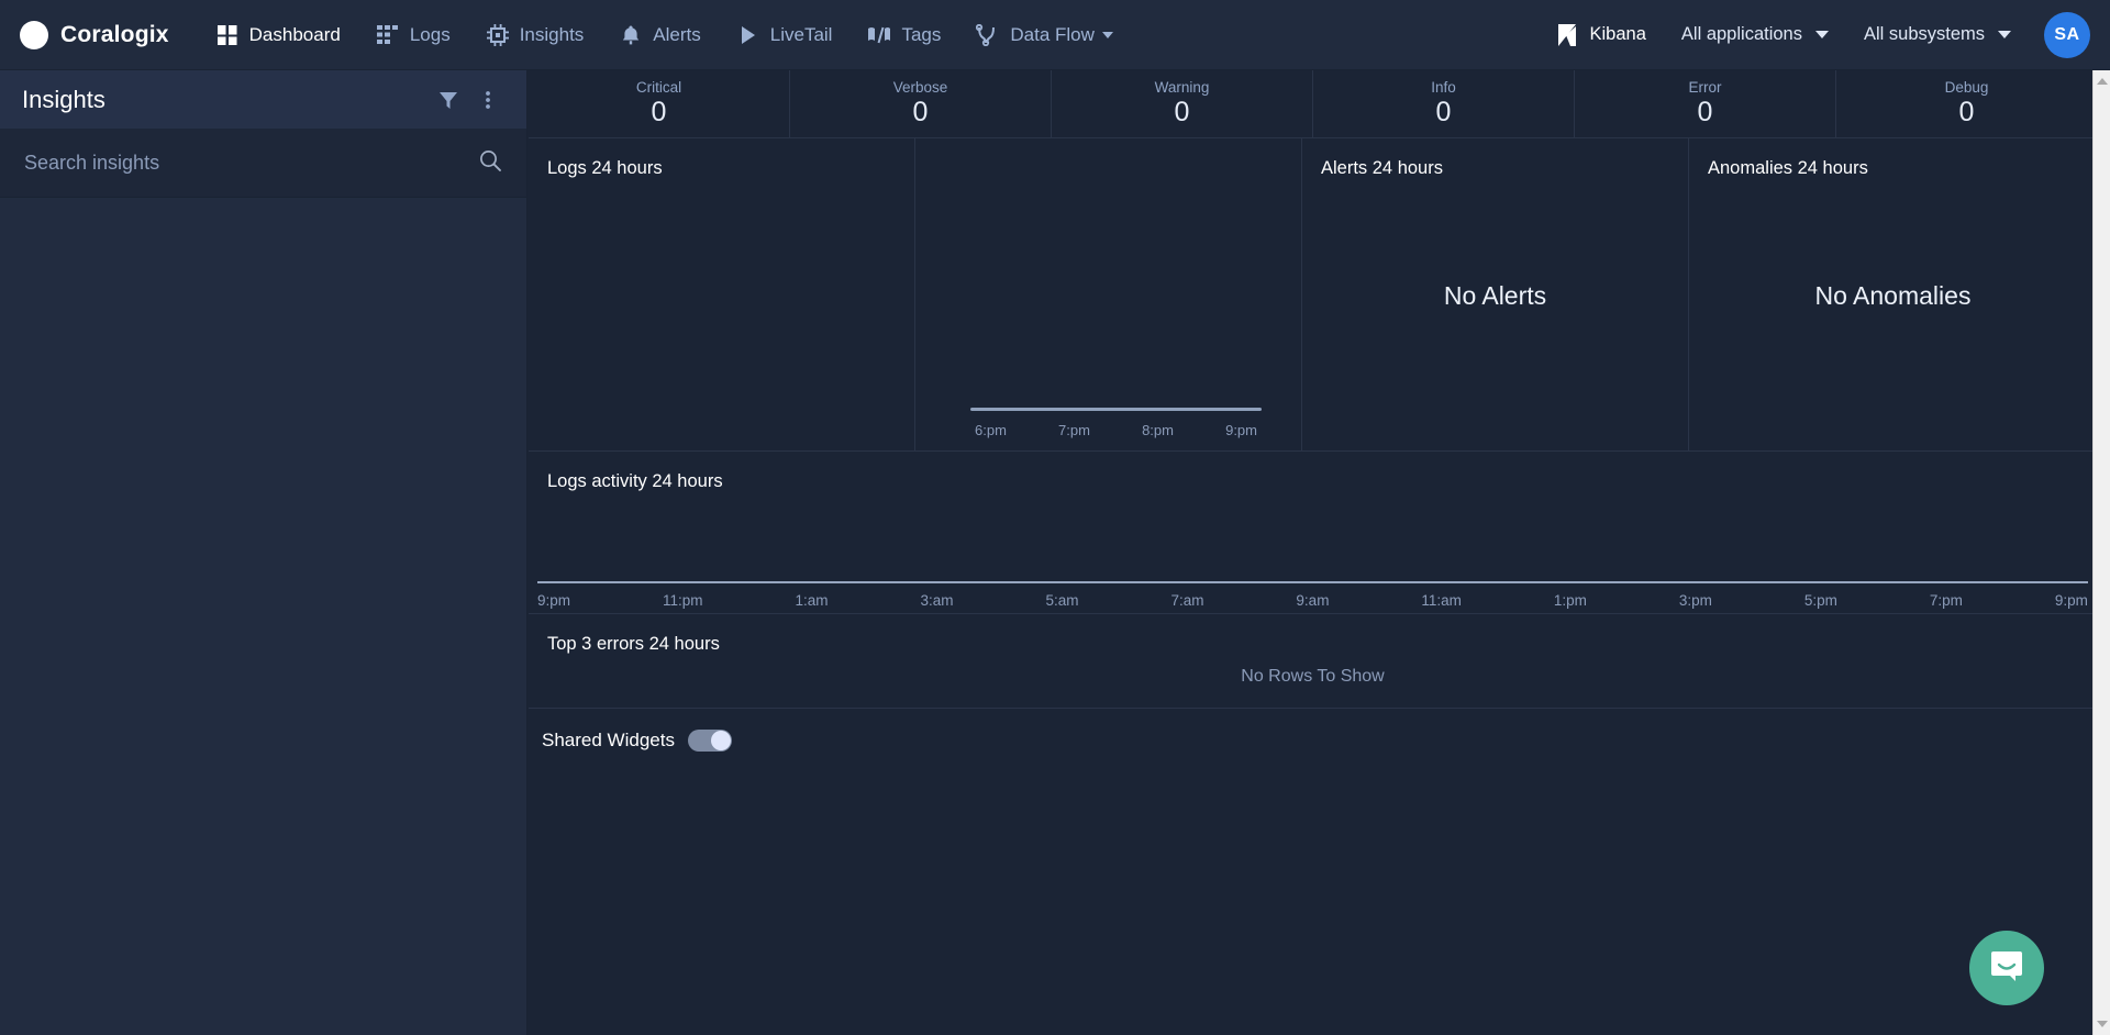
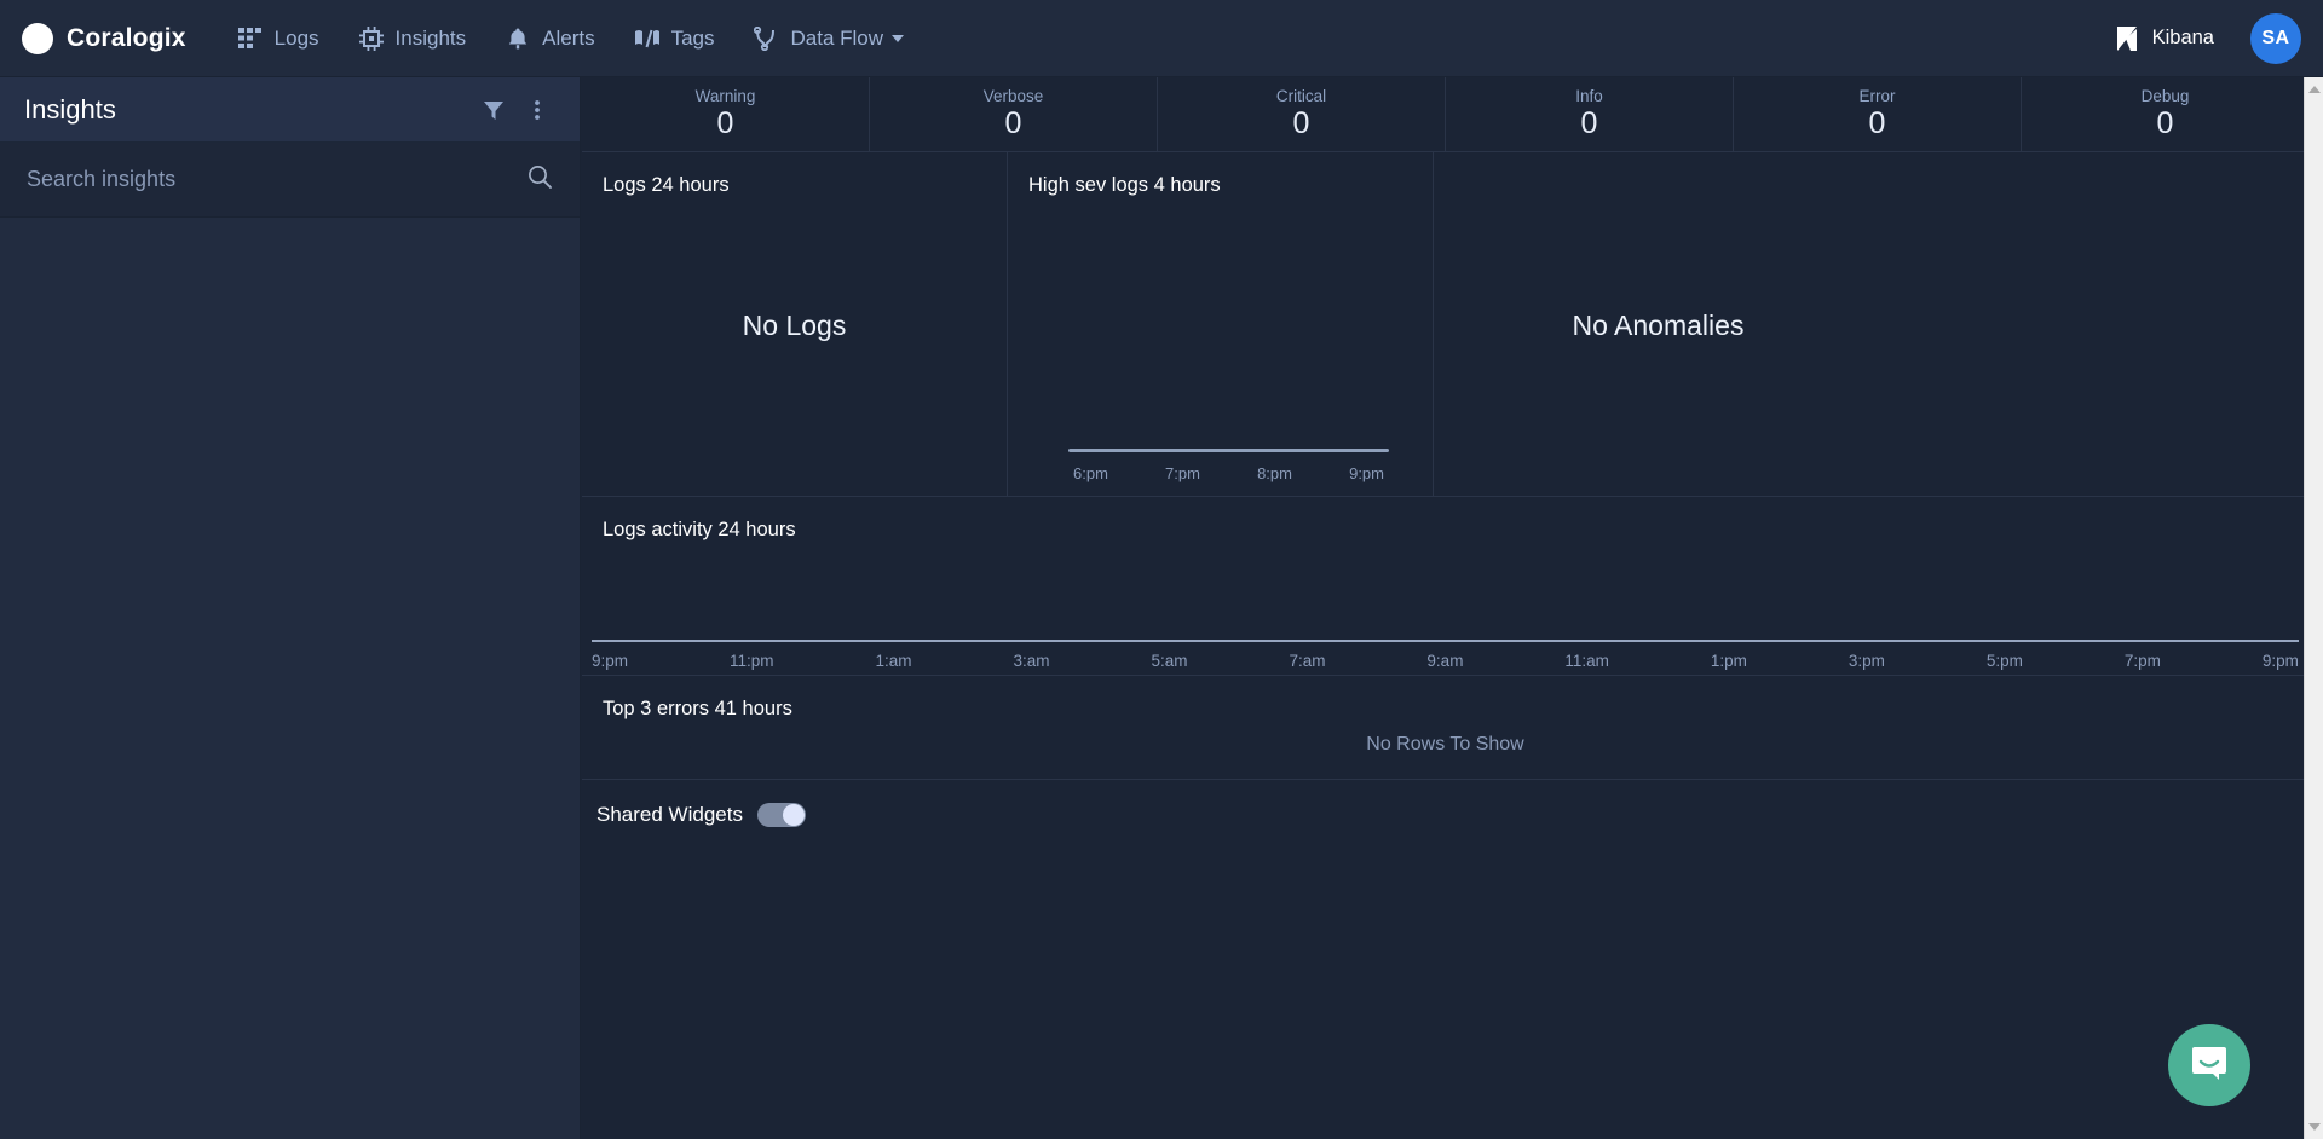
  Coralogix
- Dashboard
  Logs
  Insights
  Alerts
- LiveTail
  Tags
  Data Flow
  Kibana
- All applications
- All subsystems
  SA
  Insights
  Search insights
- Critical
+ Warning
  0
  Verbose
  0
- Warning
+ Critical
  0
  Info
  0
  Error
  0
  Debug
  0
  Logs 24 hours
+ No Logs
+ High sev logs 4 hours
  6:pm
  7:pm
  8:pm
  9:pm
- Alerts 24 hours
- No Alerts
- Anomalies 24 hours
  No Anomalies
  Logs activity 24 hours
  9:pm
  11:pm
  1:am
  3:am
  5:am
  7:am
  9:am
  11:am
  1:pm
  3:pm
  5:pm
  7:pm
  9:pm
- Top 3 errors 24 hours
+ Top 3 errors 41 hours
  No Rows To Show
  Shared Widgets
